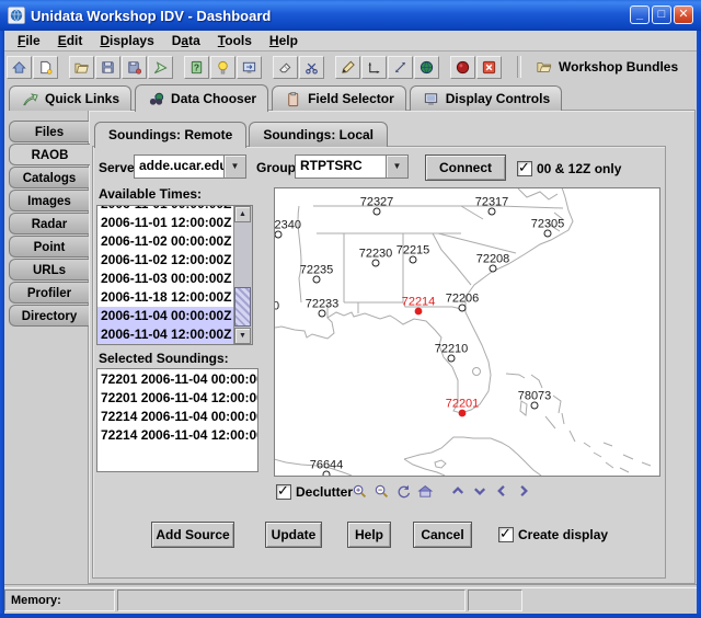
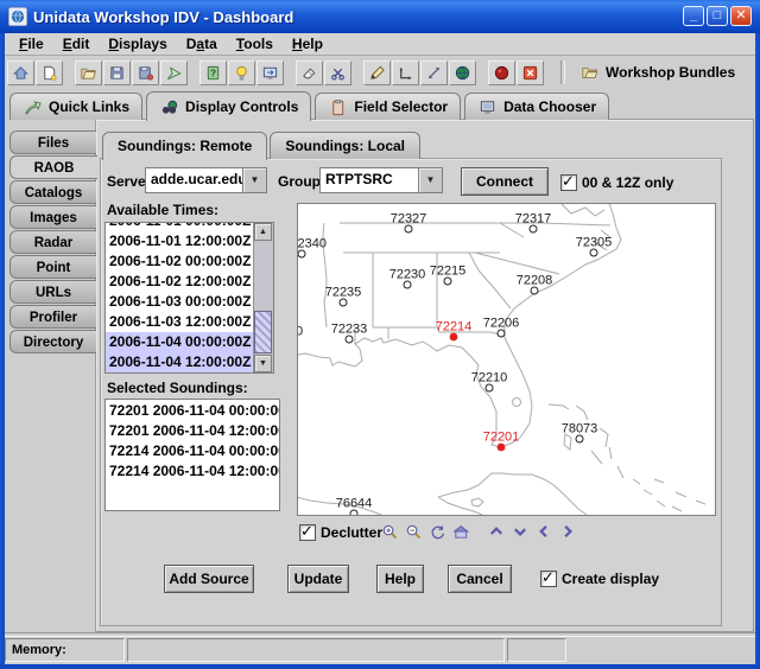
  Unidata Workshop IDV - Dashboard
  _
  □
  ✕
  File
  Edit
  Displays
  Data
  Tools
  Help
  ?
  Workshop Bundles
  Quick Links
- Data Chooser
+ Display Controls
  Field Selector
- Display Controls
+ Data Chooser
  Files
  RAOB
  Catalogs
  Images
  Radar
  Point
  URLs
  Profiler
  Directory
  Soundings: Remote
  Soundings: Local
  Serve
  adde.ucar.ed
  ▼
  Group
  RTPTSRC
  ▼
  Connect
  00 & 12Z only
  Available Times:
  2006-11-01 12:00:00Z
  2006-11-02 00:00:00Z
  2006-11-02 12:00:00Z
  2006-11-03 00:00:00Z
- 2006-11-18 12:00:00Z
+ 2006-11-03 12:00:00Z
  2006-11-04 00:00:00Z
  2006-11-04 12:00:00Z
  Selected Soundings:
  72201 2006-11-04 00:00:0
  72201 2006-11-04 12:00:0
  72214 2006-11-04 00:00:0
  72214 2006-11-04 12:00:0
  72327
  72317
  72305
  2340
  72230
  72215
  72208
  72235
  72233
  72214
  72206
  0
  72210
  78073
  72201
  76644
  Declutter
  Add Source
  Update
  Help
  Cancel
  Create display
